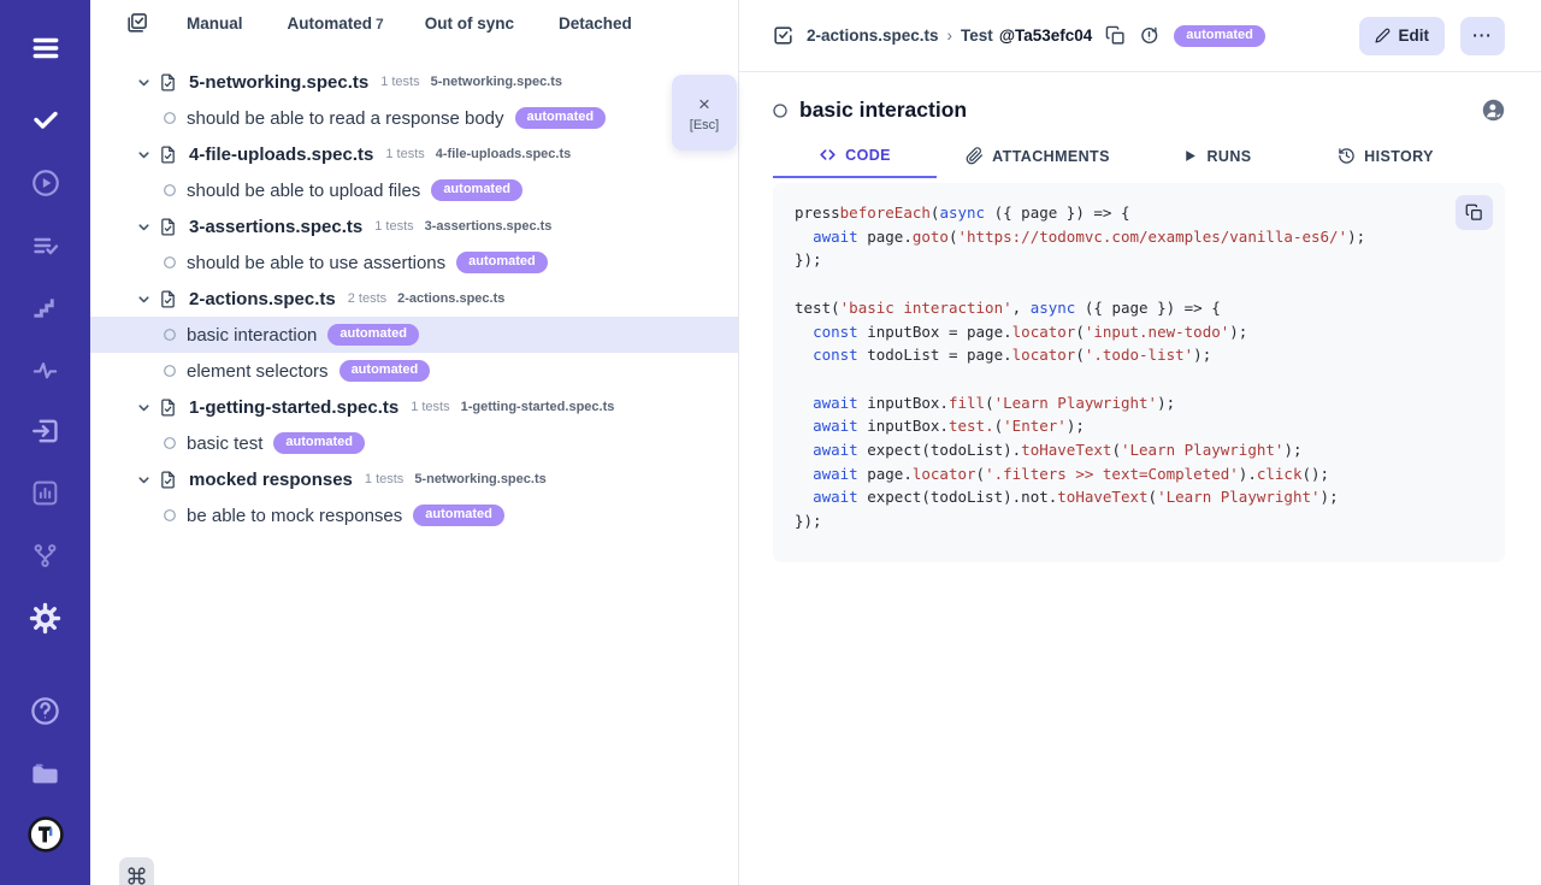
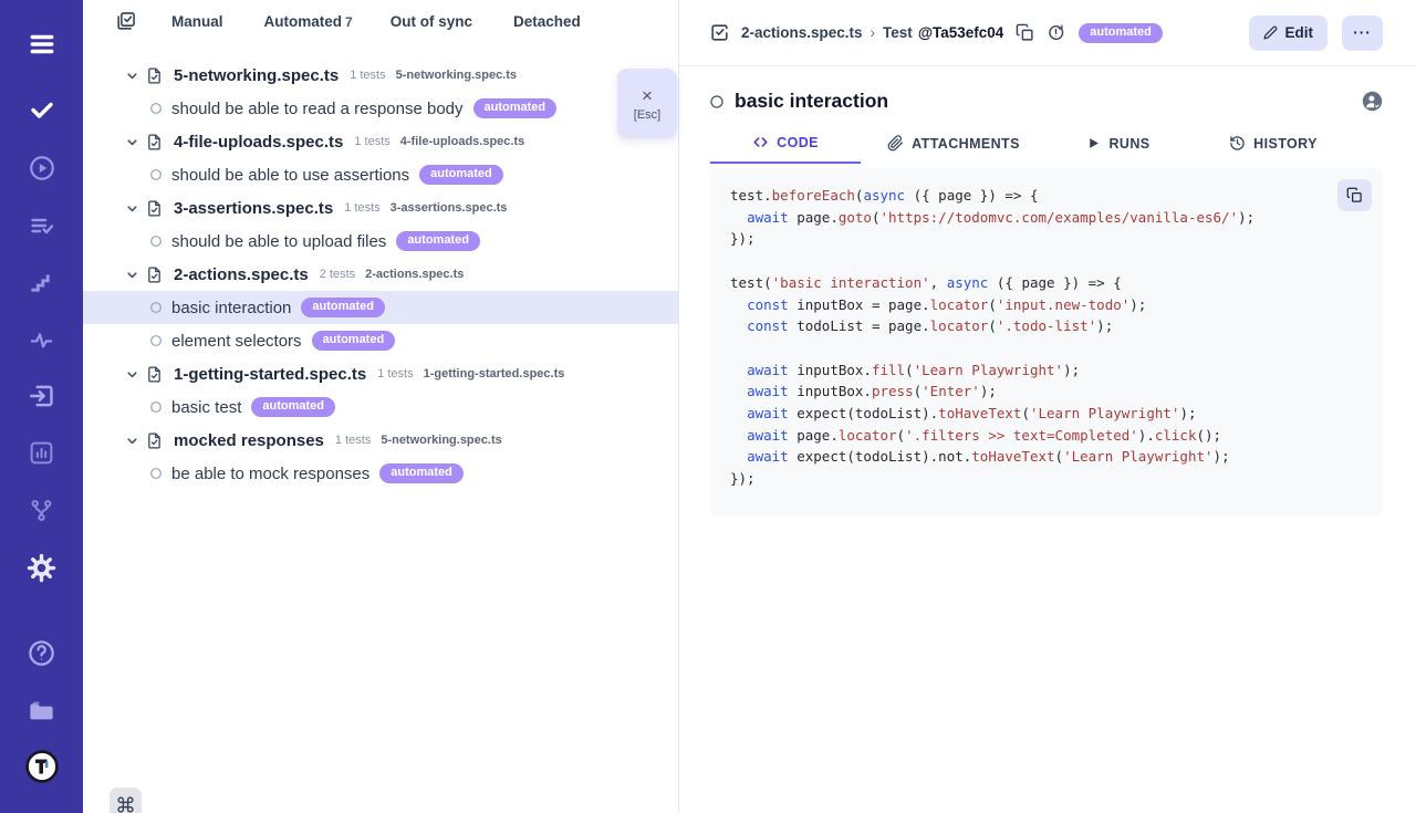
  ×
  [Esc]
  Manual
  Automated 7
  Out of sync
  Detached
  5-networking.spec.ts
  1 tests
  5-networking.spec.ts
  should be able to read a response body
  automated
  4-file-uploads.spec.ts
  1 tests
  4-file-uploads.spec.ts
- should be able to upload files
+ should be able to use assertions
  automated
  3-assertions.spec.ts
  1 tests
  3-assertions.spec.ts
- should be able to use assertions
+ should be able to upload files
  automated
  2-actions.spec.ts
  2 tests
  2-actions.spec.ts
  basic interaction
  automated
  element selectors
  automated
  1-getting-started.spec.ts
  1 tests
  1-getting-started.spec.ts
  basic test
  automated
  mocked responses
  1 tests
  5-networking.spec.ts
  be able to mock responses
  automated
  2-actions.spec.ts
  ›
  Test
  @Ta53efc04
  automated
  Edit
  ···
  basic interaction
  CODE
  ATTACHMENTS
  RUNS
  HISTORY
- pressbeforeEach(async ({ page }) => {
+ test.beforeEach(async ({ page }) => {
  await page.goto('https://todomvc.com/examples/vanilla-es6/');
  });
  test('basic interaction', async ({ page }) => {
  const inputBox = page.locator('input.new-todo');
  const todoList = page.locator('.todo-list');
  await inputBox.fill('Learn Playwright');
- await inputBox.test.('Enter');
+ await inputBox.press('Enter');
  await expect(todoList).toHaveText('Learn Playwright');
  await page.locator('.filters >> text=Completed').click();
  await expect(todoList).not.toHaveText('Learn Playwright');
  });
